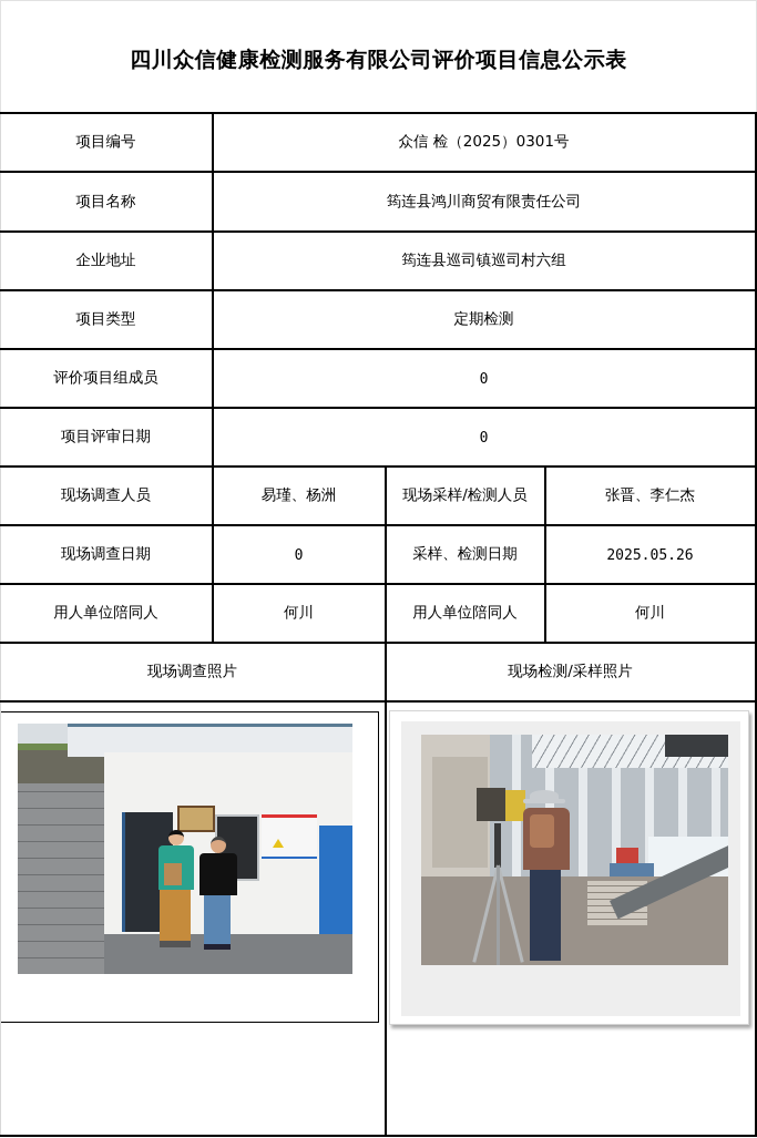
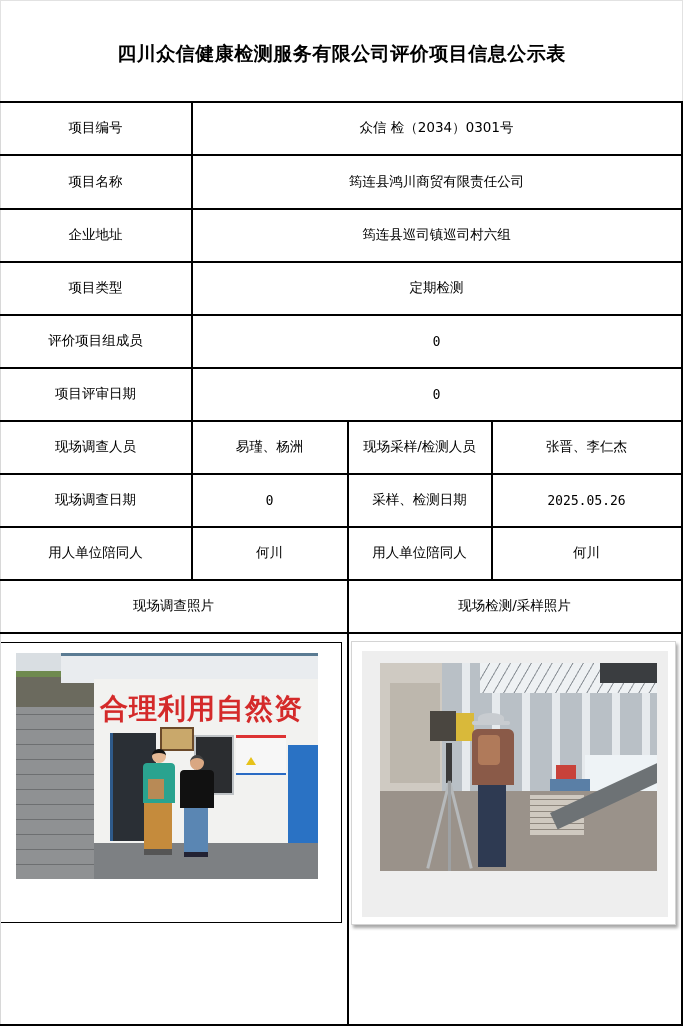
  四川众信健康检测服务有限公司评价项目信息公示表
  项目编号
- 众信 检（2025）0301号
+ 众信 检（2034）0301号
  项目名称
  筠连县鸿川商贸有限责任公司
  企业地址
  筠连县巡司镇巡司村六组
  项目类型
  定期检测
  评价项目组成员
  0
  项目评审日期
  0
  现场调查人员
  易瑾、杨洲
  现场采样/检测人员
  张晋、李仁杰
  现场调查日期
  0
  采样、检测日期
  2025.05.26
  用人单位陪同人
  何川
  用人单位陪同人
  何川
  现场调查照片
  现场检测/采样照片
+ 合理利用自然资
